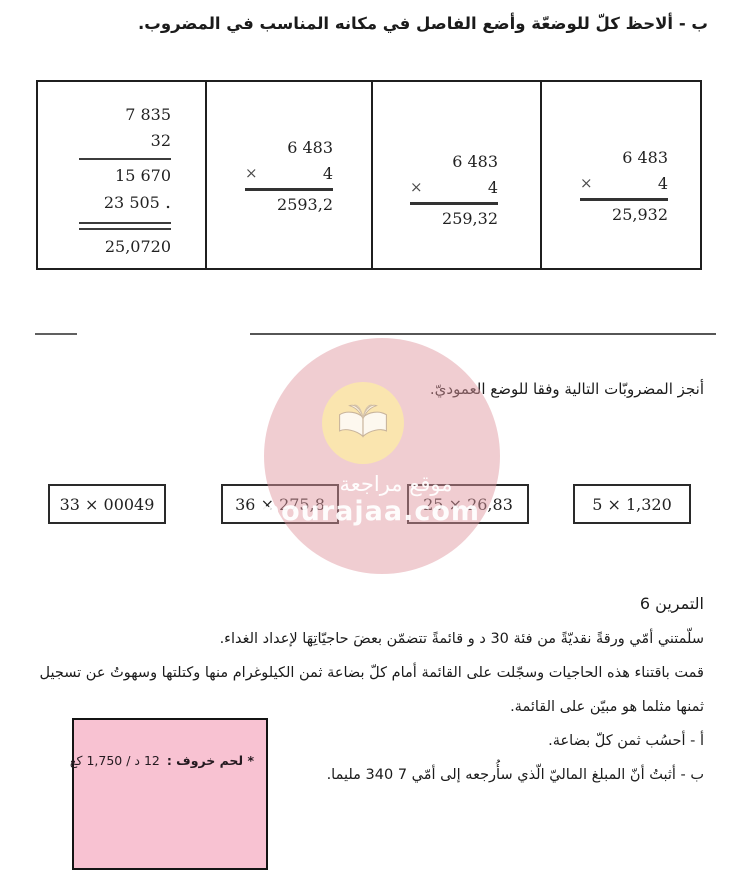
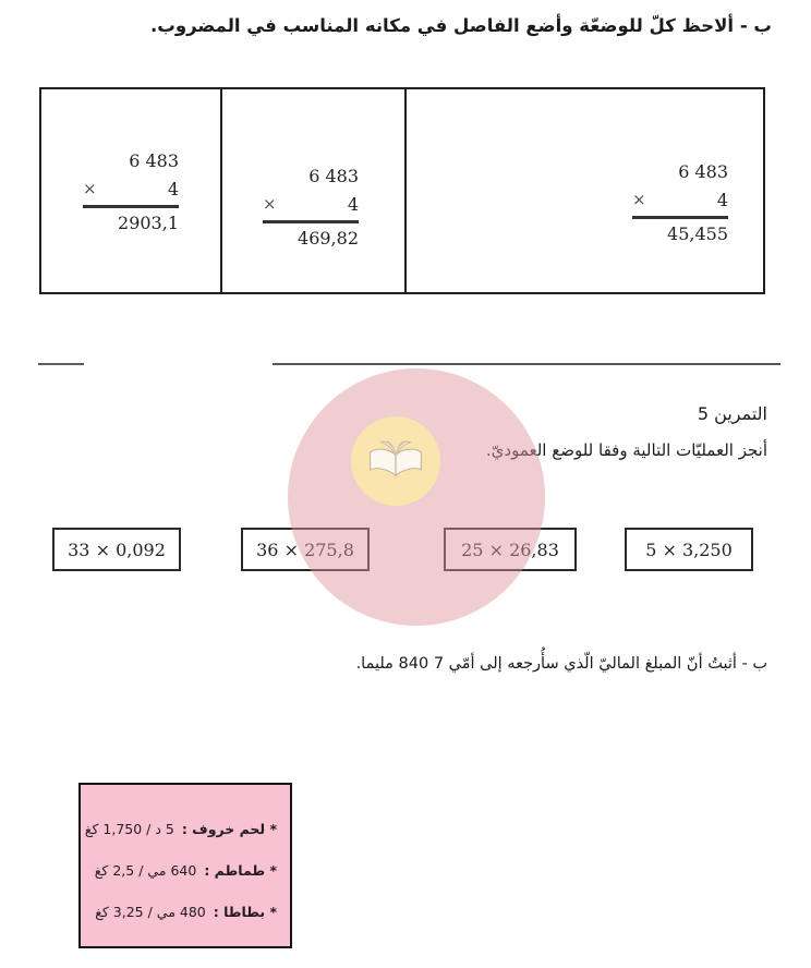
  ب - ألاحظ كلّ للوضعّة وأضع الفاصل في مكانه المناسب في المضروب.
- 7 835
- 32
- 15 670
- 23 505 .
- 25,0720
  6 483
  ×
  4
- 2593,2
+ 2903,1
  6 483
  ×
  4
- 259,32
+ 469,82
  6 483
  ×
  4
- 25,932
+ 45,455
+ التمرين 5
- أنجز المضروبّات التالية وفقا للوضع العموديّ.
+ أنجز العمليّات التالية وفقا للوضع العموديّ.
- 33 × 00049
+ 33 × 0,092
  36 × 275,8
  25 × 26,83
- 5 × 1,320
+ 5 × 3,250
- موقع مراجعة
- mourajaa.com
- التمرين 6
- سلّمتني أمّي ورقةً نقديّةً من فئة 30 د و قائمةً تتضمّن بعضَ حاجيّاتِهَا لإعداد الغداء.
- قمت باقتناء هذه الحاجيات وسجّلت على القائمة أمام كلّ بضاعة ثمن الكيلوغرام منها وكتلتها وسهوتُ عن تسجيل
- ثمنها مثلما هو مبيّن على القائمة.
- أ - أحسُب ثمن كلّ بضاعة.
- ب - أثبتُ أنّ المبلغ الماليّ الّذي سأُرجعه إلى أمّي 7 340 مليما.
+ ب - أثبتُ أنّ المبلغ الماليّ الّذي سأُرجعه إلى أمّي 7 840 مليما.
- * لحم خروف : 12 د / 1,750 كغ
+ * لحم خروف : 5 د / 1,750 كغ
+ * طماطم : 640 مي / 2,5 كغ
+ * بطاطا : 480 مي / 3,25 كغ
